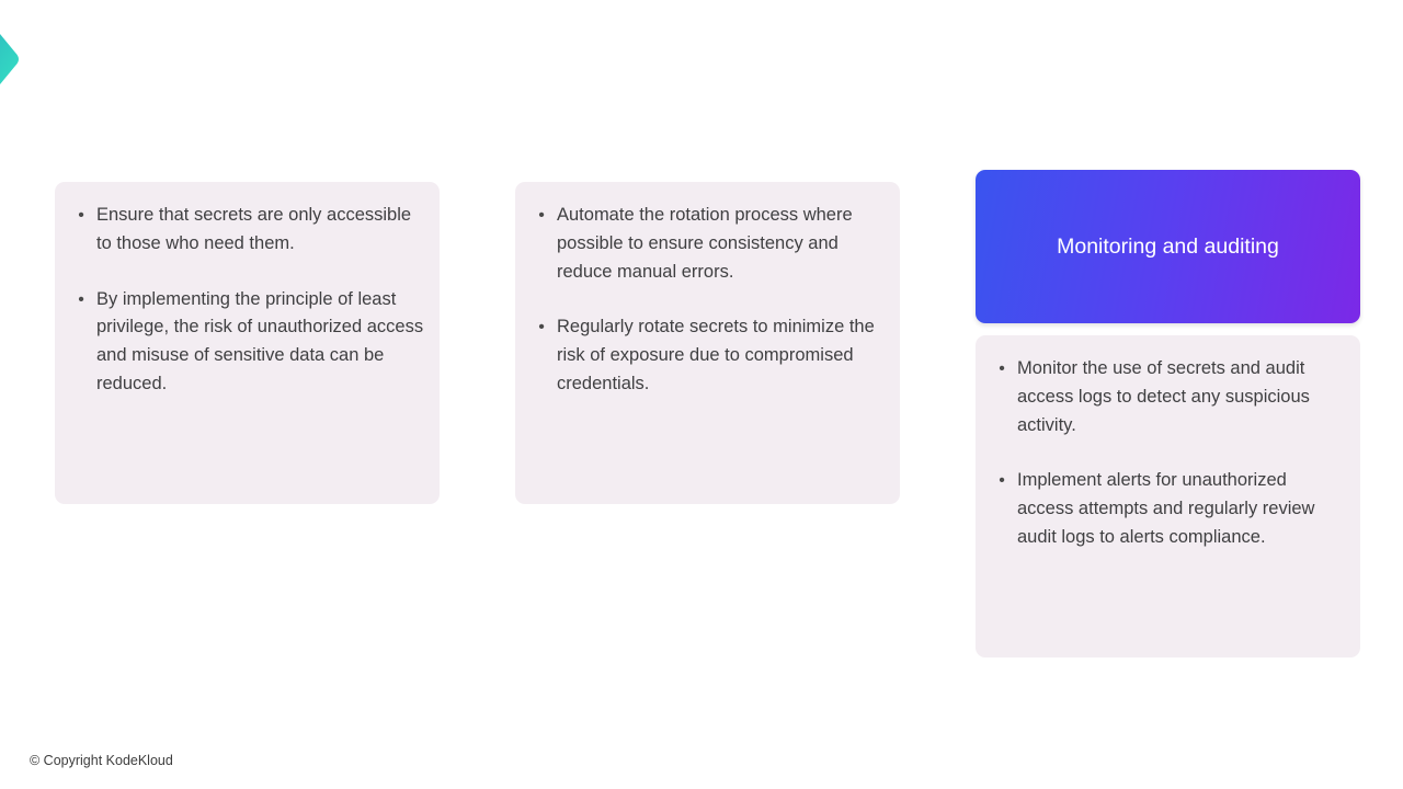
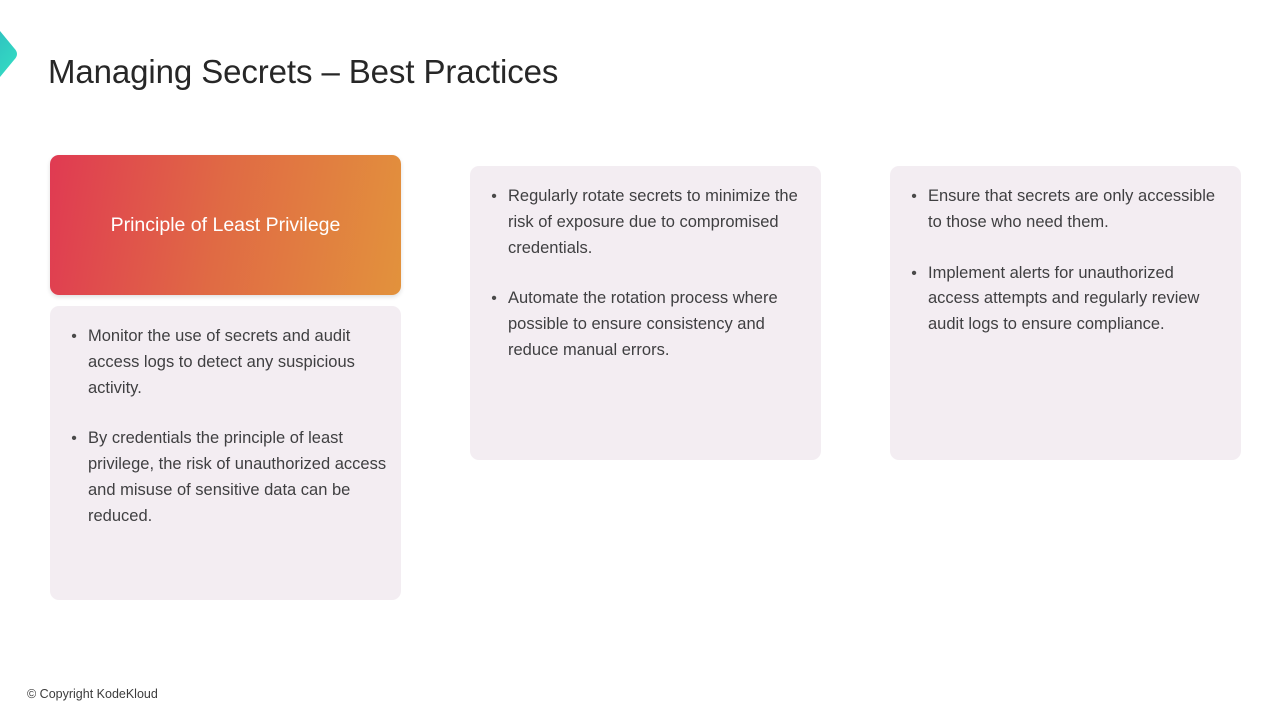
+ Managing Secrets – Best Practices
+ Principle of Least Privilege
  •
- Ensure that secrets are only accessible to those who need them.
+ Monitor the use of secrets and audit access logs to detect any suspicious activity.
  •
- By implementing the principle of least privilege, the risk of unauthorized access and misuse of sensitive data can be reduced.
+ By credentials the principle of least privilege, the risk of unauthorized access and misuse of sensitive data can be reduced.
  •
- Automate the rotation process where possible to ensure consistency and reduce manual errors.
+ Regularly rotate secrets to minimize the risk of exposure due to compromised credentials.
  •
- Regularly rotate secrets to minimize the risk of exposure due to compromised credentials.
+ Automate the rotation process where possible to ensure consistency and reduce manual errors.
- Monitoring and auditing
  •
- Monitor the use of secrets and audit access logs to detect any suspicious activity.
+ Ensure that secrets are only accessible to those who need them.
  •
- Implement alerts for unauthorized access attempts and regularly review audit logs to alerts compliance.
+ Implement alerts for unauthorized access attempts and regularly review audit logs to ensure compliance.
  © Copyright KodeKloud
